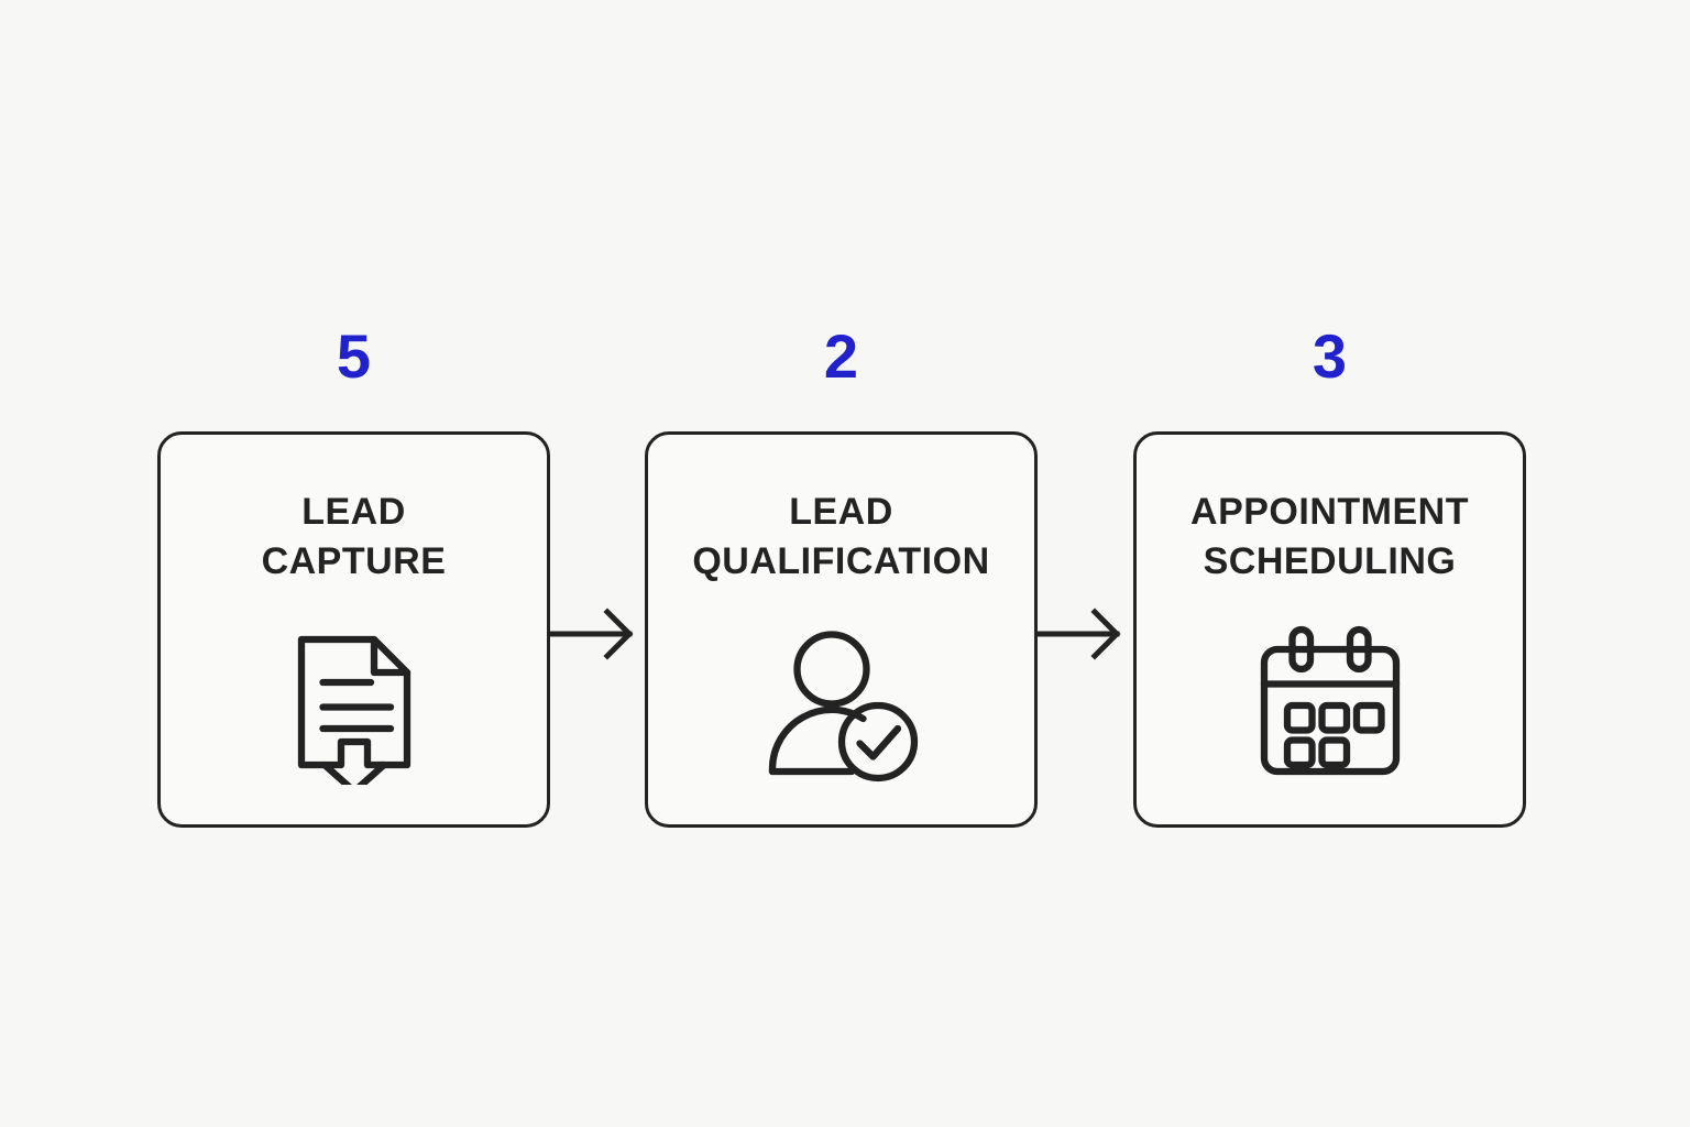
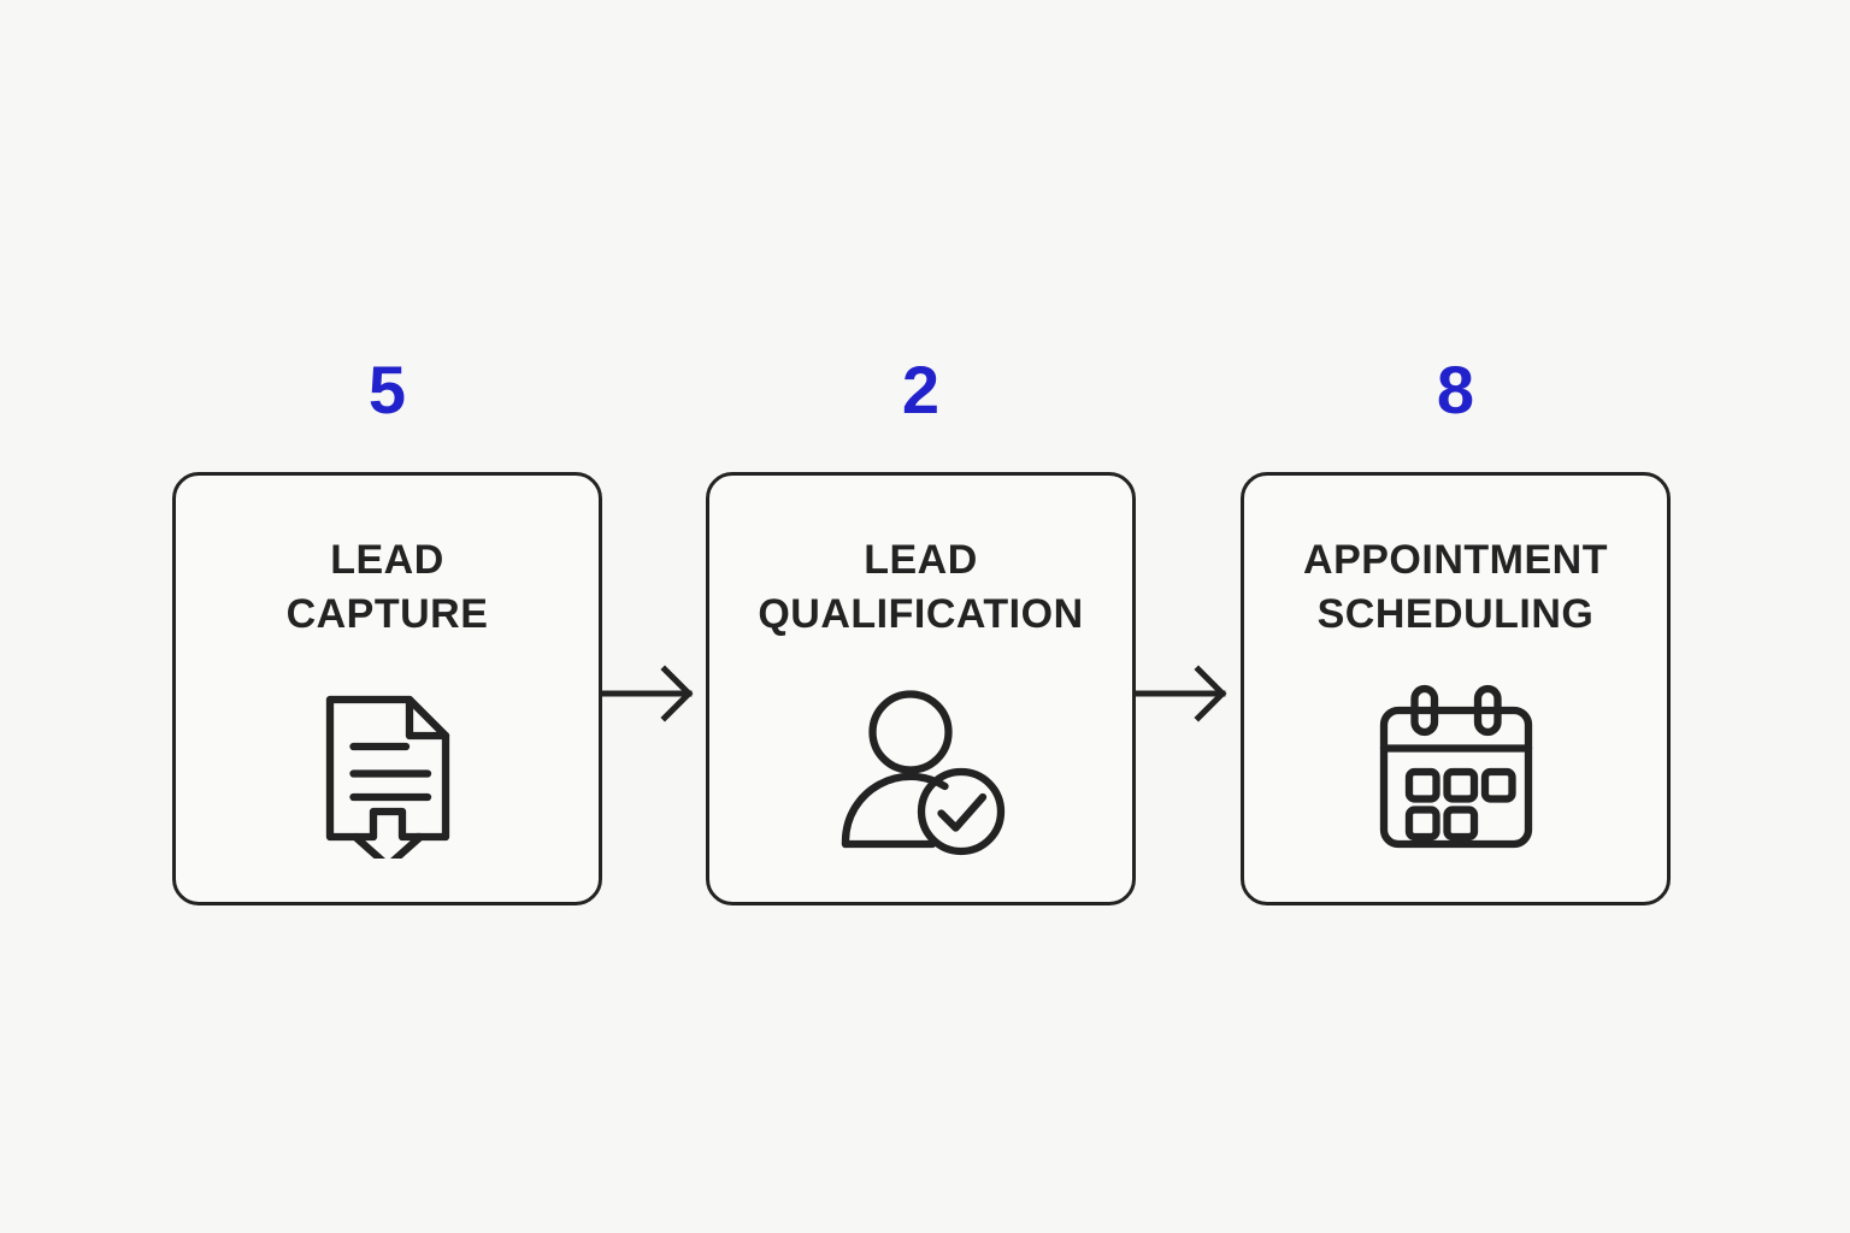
  5
  LEAD
  CAPTURE
  2
  LEAD
  QUALIFICATION
- 3
+ 8
  APPOINTMENT
  SCHEDULING
